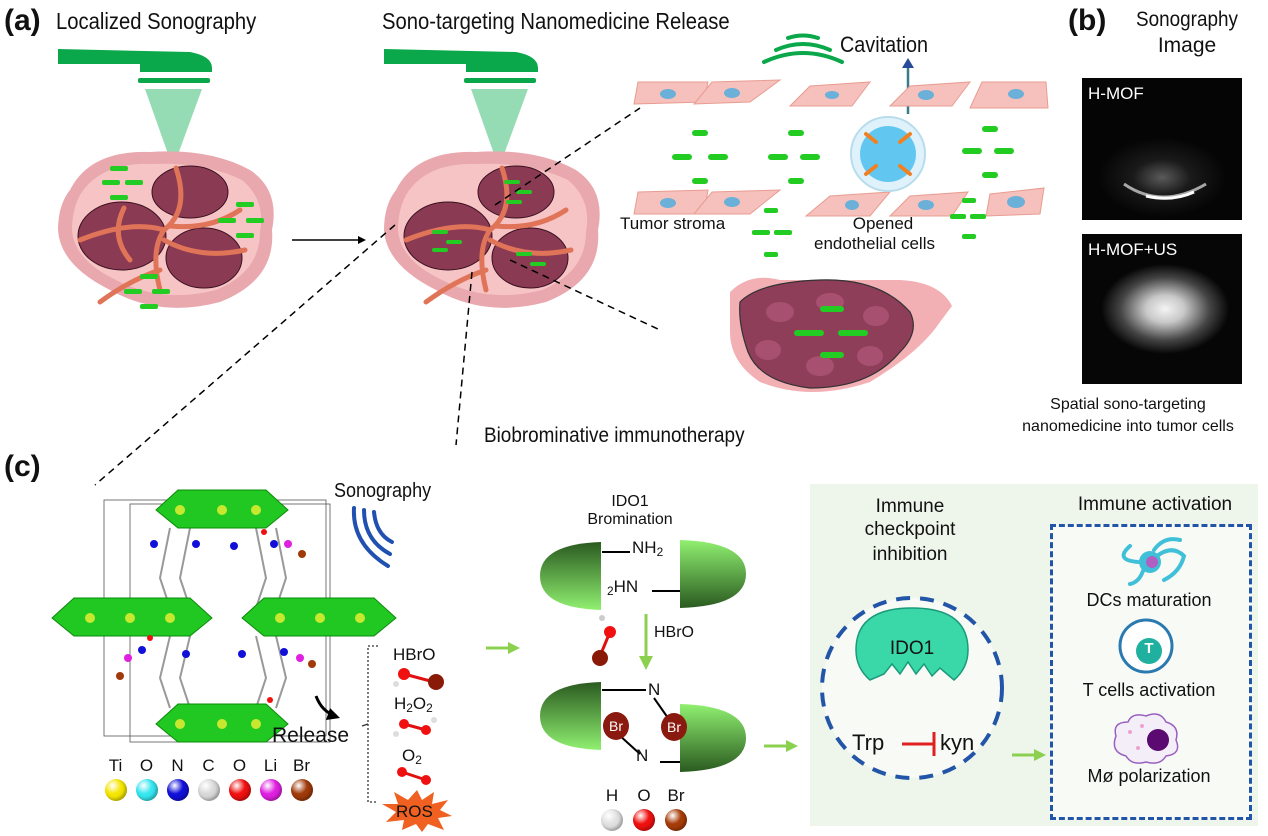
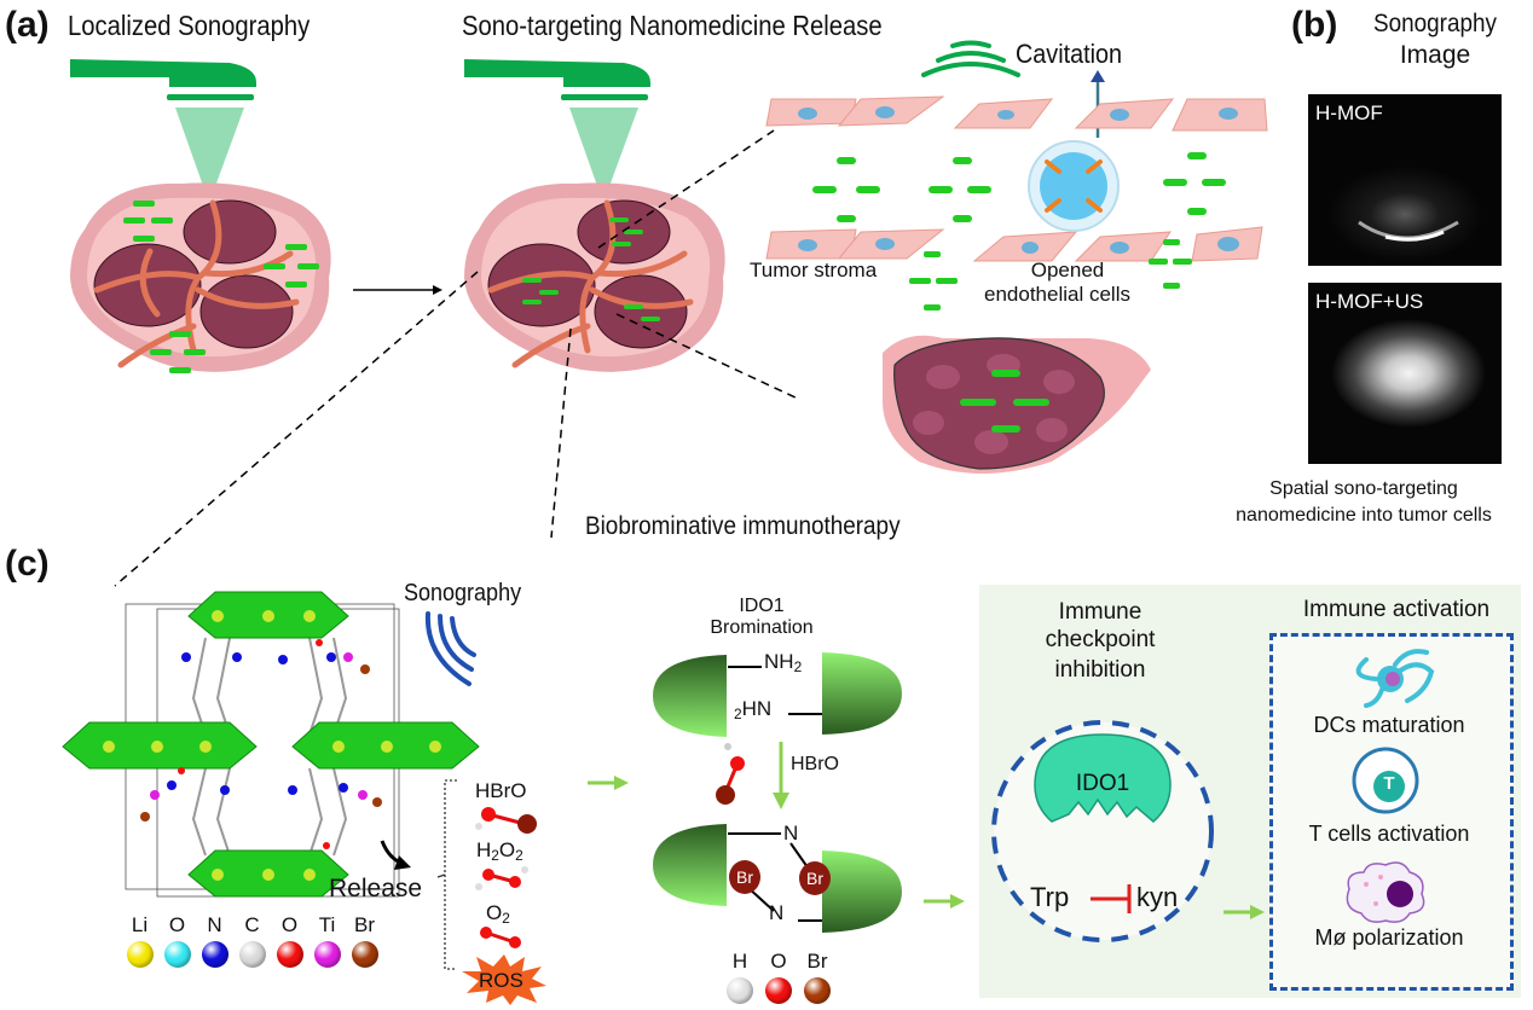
  (a)
  Localized Sonography
  Sono-targeting Nanomedicine Release
  Cavitation
  Tumor stroma
  Opened
  endothelial cells
  (b)
  Sonography
  Image
  H-MOF
  H-MOF+US
  Spatial sono-targeting
  nanomedicine into tumor cells
  Biobrominative immunotherapy
  (c)
  Sonography
  Release
- Ti
+ Li
  O
  N
  C
  O
- Li
+ Ti
  Br
  HBrO
  H2O2
  O2
  ROS
  IDO1
  Bromination
  NH2
  2HN
  HBrO
  N
  N
  Br
  Br
  H
  O
  Br
  Immune
  checkpoint
  inhibition
  IDO1
  Trp
  kyn
  Immune activation
  DCs maturation
  T
  T cells activation
  Mø polarization
